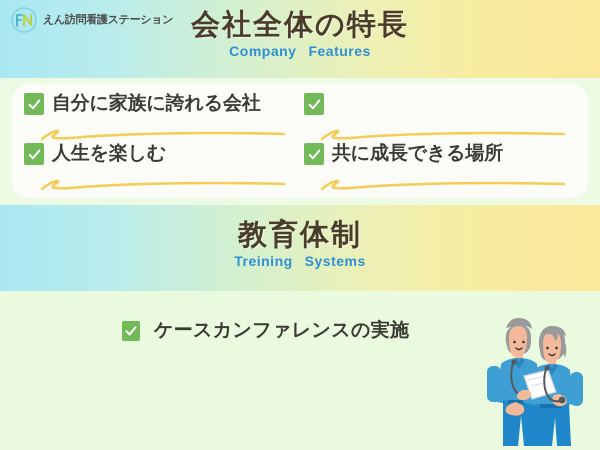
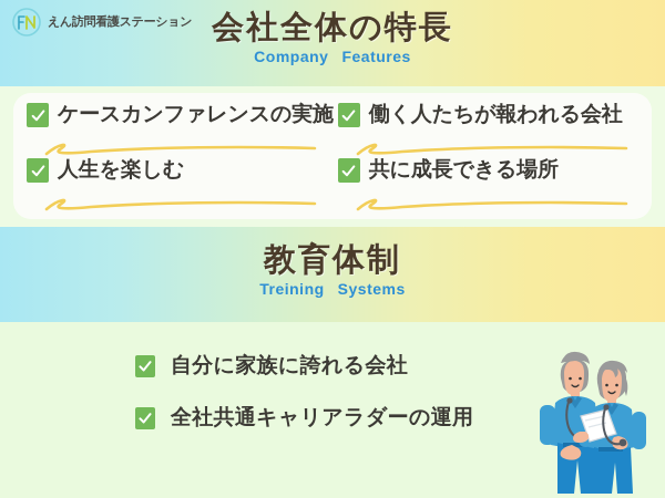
  えん訪問看護ステーション
  会社全体の特長
  Company Features
- 自分に家族に誇れる会社
+ ケースカンファレンスの実施
+ 働く人たちが報われる会社
  人生を楽しむ
  共に成長できる場所
  教育体制
  Treining Systems
- ケースカンファレンスの実施
+ 自分に家族に誇れる会社
+ 全社共通キャリアラダーの運用
